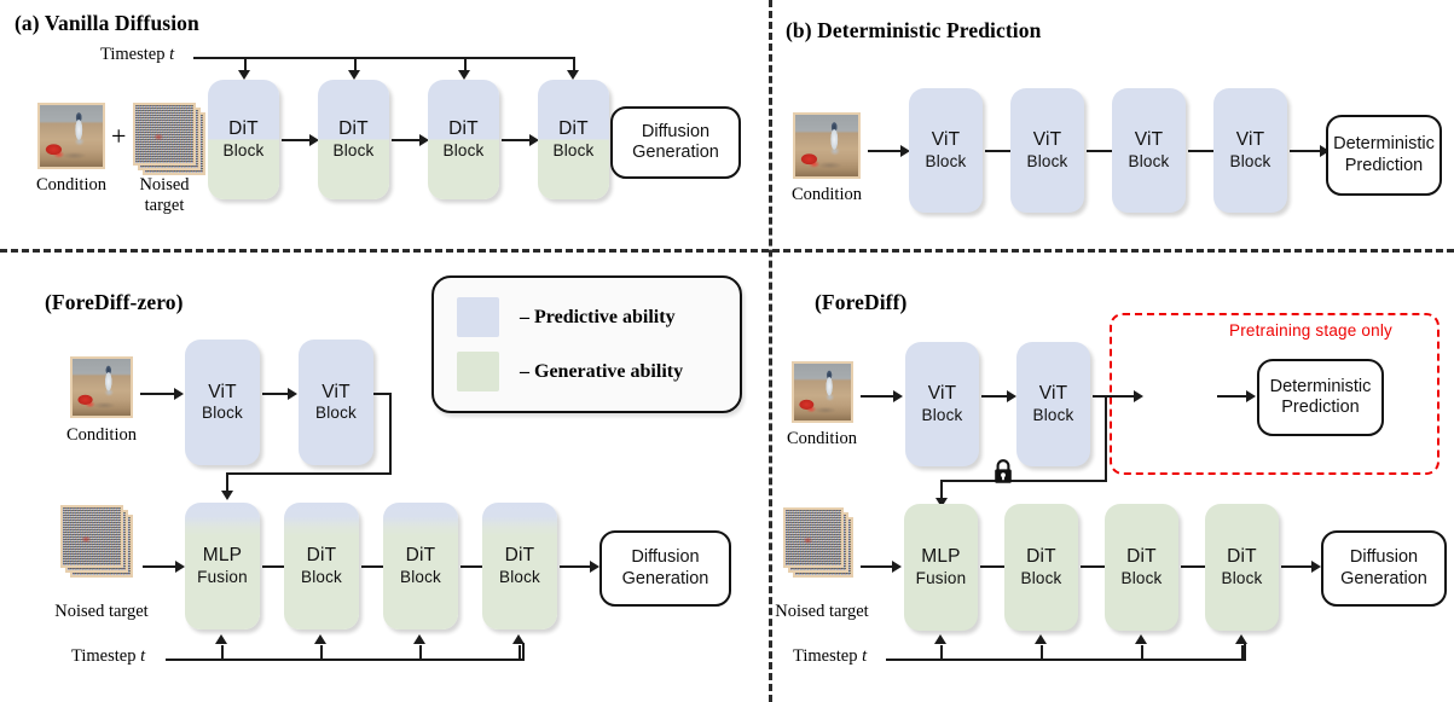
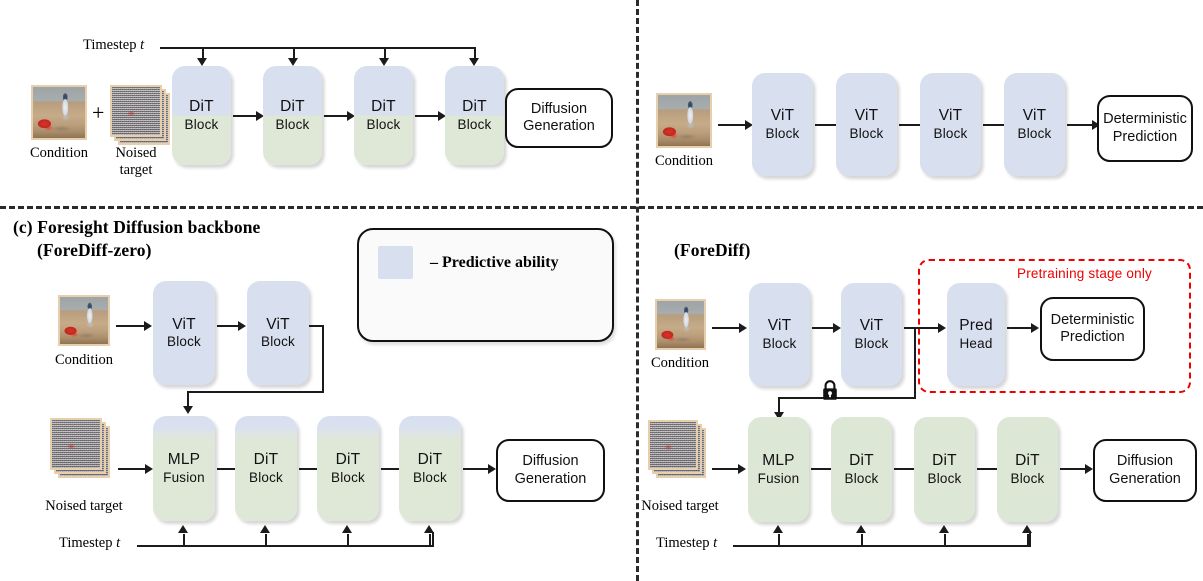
- (a) Vanilla Diffusion
  Timestep t
  Condition
  +
  Noised
  target
  DiT
  Block
  DiT
  Block
  DiT
  Block
  DiT
  Block
  Diffusion
  Generation
- (b) Deterministic Prediction
  Condition
  ViT
  Block
  ViT
  Block
  ViT
  Block
  ViT
  Block
  Deterministic
  Prediction
+ (c) Foresight Diffusion backbone
  (ForeDiff-zero)
  – Predictive ability
- – Generative ability
  Condition
  ViT
  Block
  ViT
  Block
  Noised target
  MLP
  Fusion
  DiT
  Block
  DiT
  Block
  DiT
  Block
  Diffusion
  Generation
  Timestep t
  (ForeDiff)
  Pretraining stage only
  Condition
  ViT
  Block
  ViT
  Block
+ Pred
+ Head
  Deterministic
  Prediction
  Noised target
  MLP
  Fusion
  DiT
  Block
  DiT
  Block
  DiT
  Block
  Diffusion
  Generation
  Timestep t
